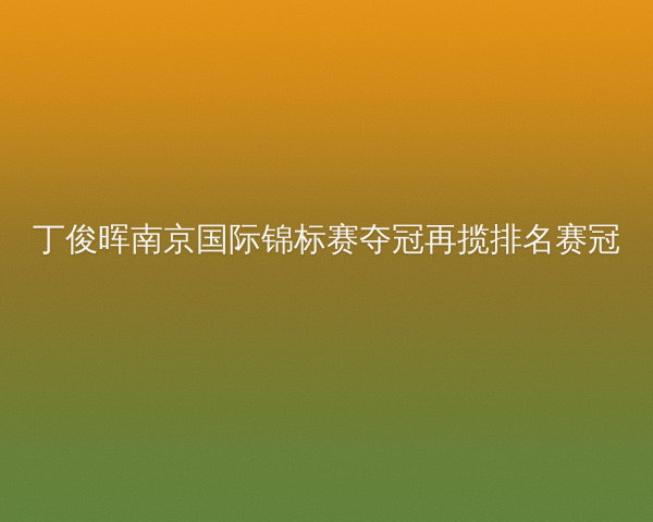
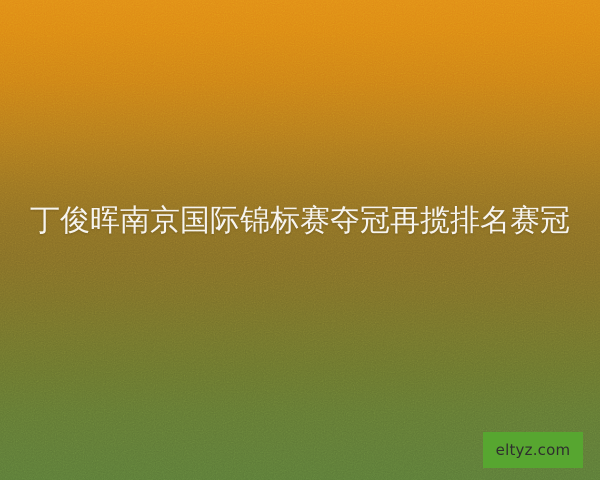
  丁俊晖南京国际锦标赛夺冠再揽排名赛冠
+ eltyz.com
